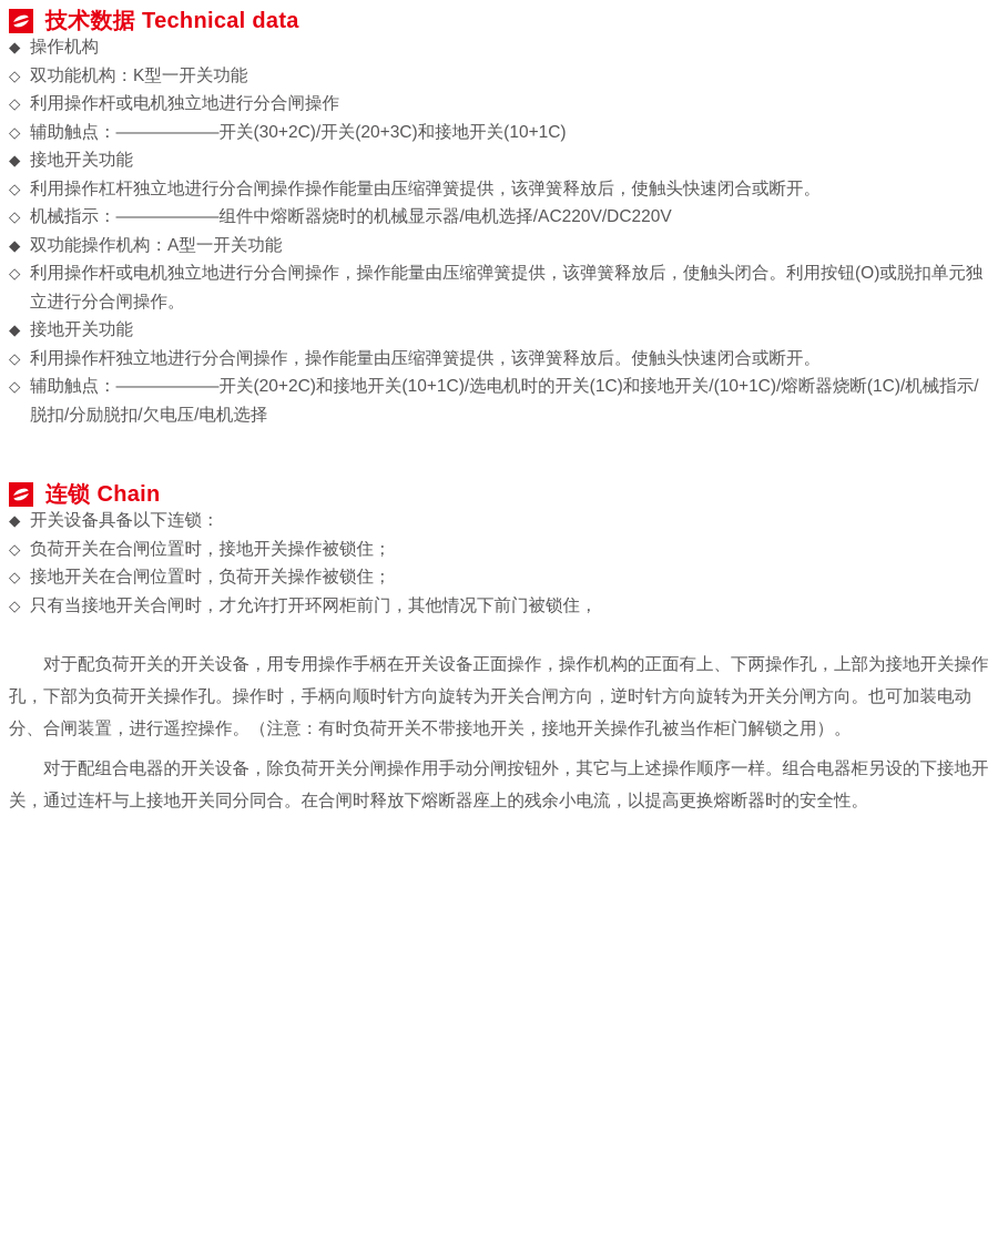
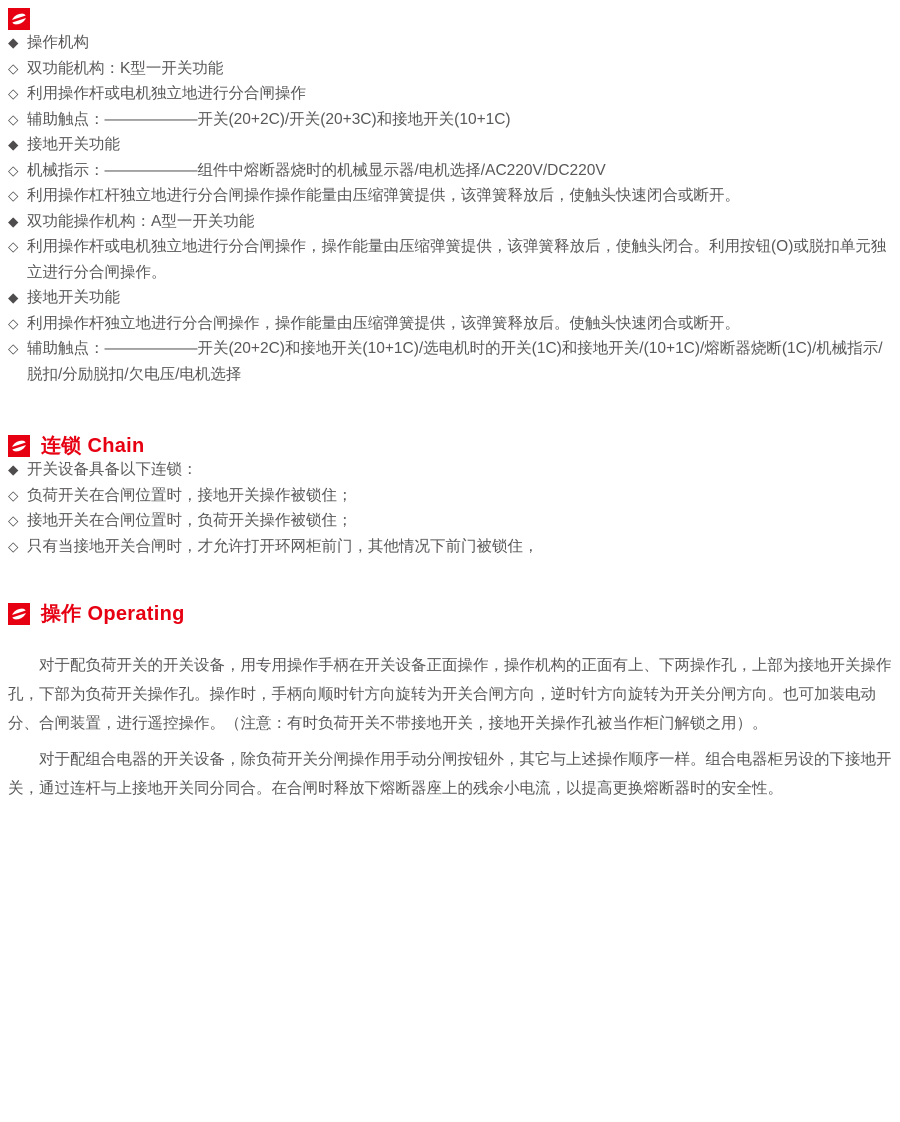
- 技术数据 Technical data
  ◆
  操作机构
  ◇
  双功能机构：K型一开关功能
  ◇
  利用操作杆或电机独立地进行分合闸操作
  ◇
- 辅助触点：——————开关(30+2C)/开关(20+3C)和接地开关(10+1C)
+ 辅助触点：——————开关(20+2C)/开关(20+3C)和接地开关(10+1C)
  ◆
  接地开关功能
  ◇
- 利用操作杠杆独立地进行分合闸操作操作能量由压缩弹簧提供，该弹簧释放后，使触头快速闭合或断开。
+ 机械指示：——————组件中熔断器烧时的机械显示器/电机选择/AC220V/DC220V
  ◇
- 机械指示：——————组件中熔断器烧时的机械显示器/电机选择/AC220V/DC220V
+ 利用操作杠杆独立地进行分合闸操作操作能量由压缩弹簧提供，该弹簧释放后，使触头快速闭合或断开。
  ◆
  双功能操作机构：A型一开关功能
  ◇
  利用操作杆或电机独立地进行分合闸操作，操作能量由压缩弹簧提供，该弹簧释放后，使触头闭合。利用按钮(O)或脱扣单元独立进行分合闸操作。
  ◆
  接地开关功能
  ◇
  利用操作杆独立地进行分合闸操作，操作能量由压缩弹簧提供，该弹簧释放后。使触头快速闭合或断开。
  ◇
  辅助触点：——————开关(20+2C)和接地开关(10+1C)/选电机时的开关(1C)和接地开关/(10+1C)/熔断器烧断(1C)/机械指示/脱扣/分励脱扣/欠电压/电机选择
  连锁 Chain
  ◆
  开关设备具备以下连锁：
  ◇
  负荷开关在合闸位置时，接地开关操作被锁住；
  ◇
  接地开关在合闸位置时，负荷开关操作被锁住；
  ◇
  只有当接地开关合闸时，才允许打开环网柜前门，其他情况下前门被锁住，
+ 操作 Operating
  对于配负荷开关的开关设备，用专用操作手柄在开关设备正面操作，操作机构的正面有上、下两操作孔，上部为接地开关操作孔，下部为负荷开关操作孔。操作时，手柄向顺时针方向旋转为开关合闸方向，逆时针方向旋转为开关分闸方向。也可加装电动分、合闸装置，进行遥控操作。（注意：有时负荷开关不带接地开关，接地开关操作孔被当作柜门解锁之用）。
  对于配组合电器的开关设备，除负荷开关分闸操作用手动分闸按钮外，其它与上述操作顺序一样。组合电器柜另设的下接地开关，通过连杆与上接地开关同分同合。在合闸时释放下熔断器座上的残余小电流，以提高更换熔断器时的安全性。
